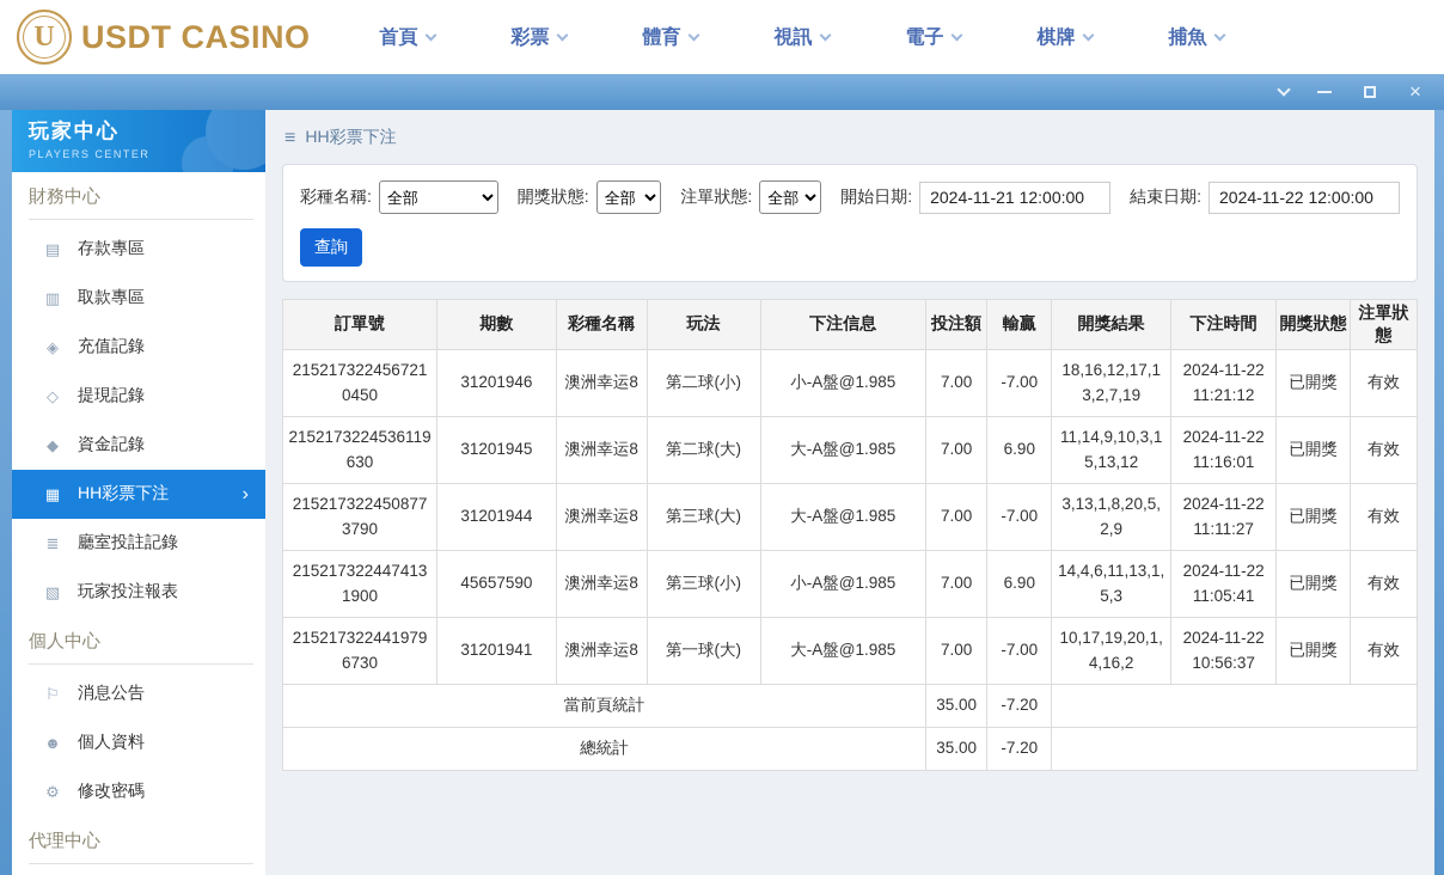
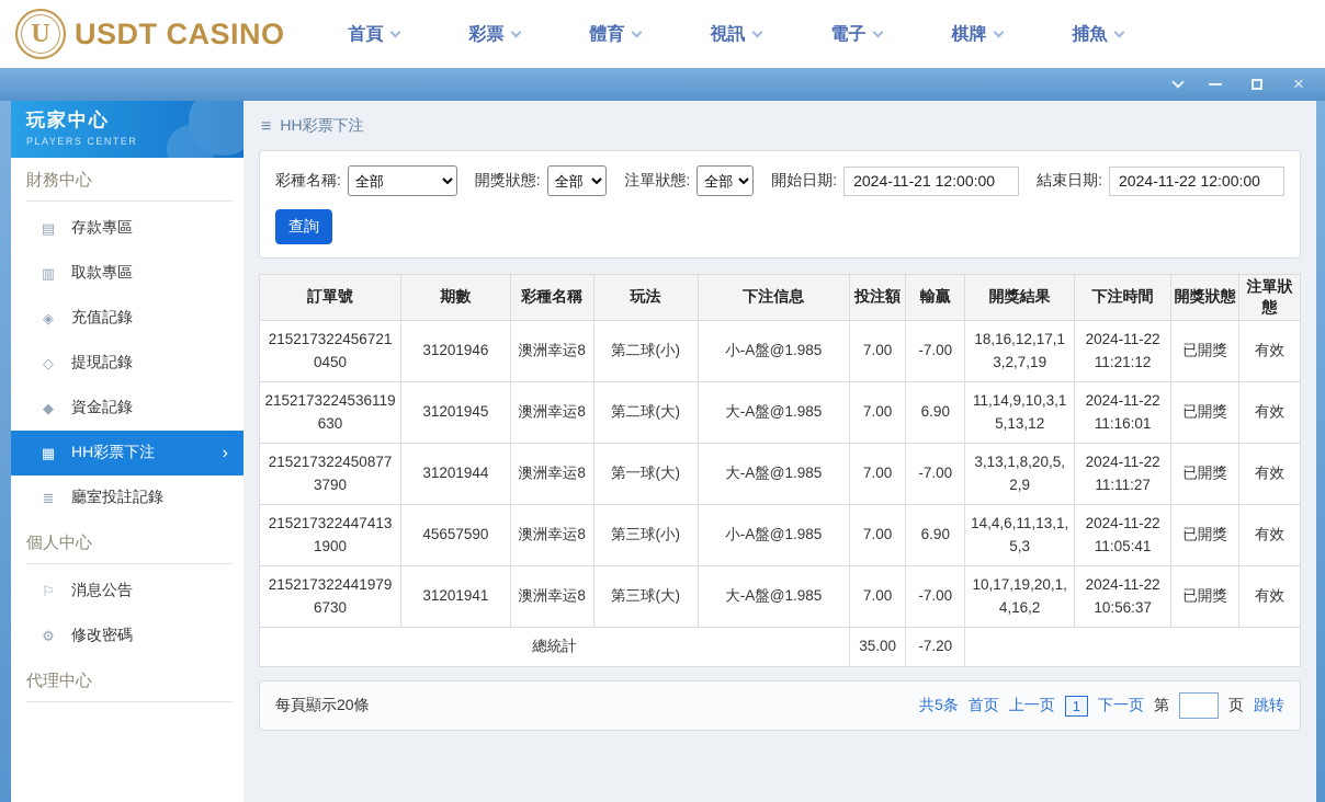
  U
  USDT CASINO
  首頁
  彩票
  體育
  視訊
  電子
  棋牌
  捕魚
  ×
  玩家中心
  PLAYERS CENTER
  財務中心
  ▤
  存款專區
  ▥
  取款專區
  ◈
  充值記錄
  ◇
  提現記錄
  ◆
  資金記錄
  ▦
  HH彩票下注
  ›
  ≣
  廳室投註記錄
- ▧
- 玩家投注報表
  個人中心
  ⚐
  消息公告
- ☻
- 個人資料
  ⚙
  修改密碼
  代理中心
  ≡
  HH彩票下注
  彩種名稱:
  全部
  開獎狀態:
  全部
  注單狀態:
  全部
  開始日期:
  2024-11-21 12:00:00
  結束日期:
  2024-11-22 12:00:00
  查詢
  訂單號	期數	彩種名稱	玩法	下注信息	投注額	輸贏	開獎結果	下注時間	開獎狀態	注單狀態
  2152173224567210450	31201946	澳洲幸运8	第二球(小)	小-A盤@1.985	7.00	-7.00	18,16,12,17,13,2,7,19	2024-11-22 11:21:12	已開獎	有效
  2152173224536119630	31201945	澳洲幸运8	第二球(大)	大-A盤@1.985	7.00	6.90	11,14,9,10,3,15,13,12	2024-11-22 11:16:01	已開獎	有效
- 2152173224508773790	31201944	澳洲幸运8	第三球(大)	大-A盤@1.985	7.00	-7.00	3,13,1,8,20,5,2,9	2024-11-22 11:11:27	已開獎	有效
+ 2152173224508773790	31201944	澳洲幸运8	第一球(大)	大-A盤@1.985	7.00	-7.00	3,13,1,8,20,5,2,9	2024-11-22 11:11:27	已開獎	有效
  2152173224474131900	45657590	澳洲幸运8	第三球(小)	小-A盤@1.985	7.00	6.90	14,4,6,11,13,1,5,3	2024-11-22 11:05:41	已開獎	有效
- 2152173224419796730	31201941	澳洲幸运8	第一球(大)	大-A盤@1.985	7.00	-7.00	10,17,19,20,1,4,16,2	2024-11-22 10:56:37	已開獎	有效
+ 2152173224419796730	31201941	澳洲幸运8	第三球(大)	大-A盤@1.985	7.00	-7.00	10,17,19,20,1,4,16,2	2024-11-22 10:56:37	已開獎	有效
- 當前頁統計	35.00	-7.20
  總統計	35.00	-7.20
+ 每頁顯示20條
+ 共5条
+ 首页
+ 上一页
+ 1
+ 下一页
+ 第
+ 页
+ 跳转
